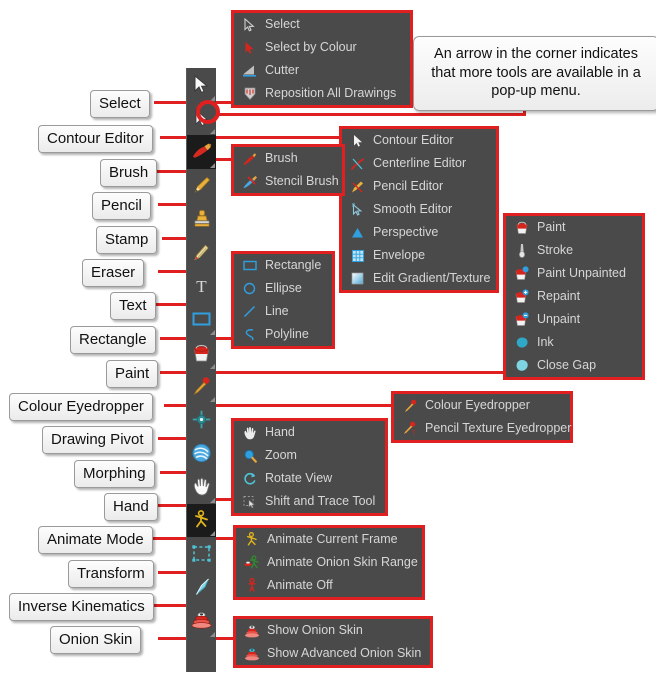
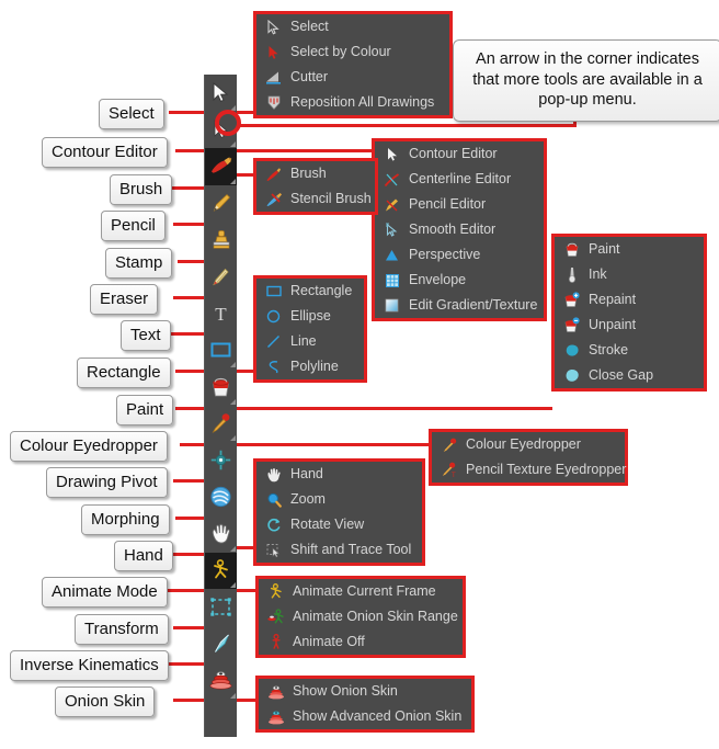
  T
  Select
  Contour Editor
  Brush
  Pencil
  Stamp
  Eraser
  Text
  Rectangle
  Paint
  Colour Eyedropper
  Drawing Pivot
  Morphing
  Hand
  Animate Mode
  Transform
  Inverse Kinematics
  Onion Skin
  An arrow in the corner indicates that more tools are available in a pop-up menu.
  Select
  Select by Colour
  Cutter
  Reposition All Drawings
  Contour Editor
  Centerline Editor
  Pencil Editor
  Smooth Editor
  Perspective
  Envelope
  Edit Gradient/Texture
  Brush
  Stencil Brush
  Rectangle
  Ellipse
  Line
  Polyline
  Paint
- Stroke
+ Ink
- Paint Unpainted
  Repaint
  Unpaint
- Ink
+ Stroke
  Close Gap
  Colour Eyedropper
  Pencil Texture Eyedropper
  Hand
  Zoom
  Rotate View
  Shift and Trace Tool
  Animate Current Frame
  Animate Onion Skin Range
  Animate Off
  Show Onion Skin
  Show Advanced Onion Skin
